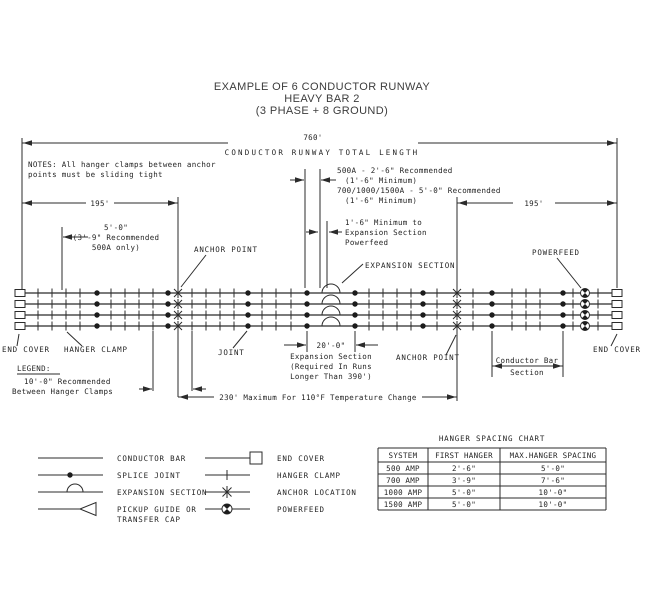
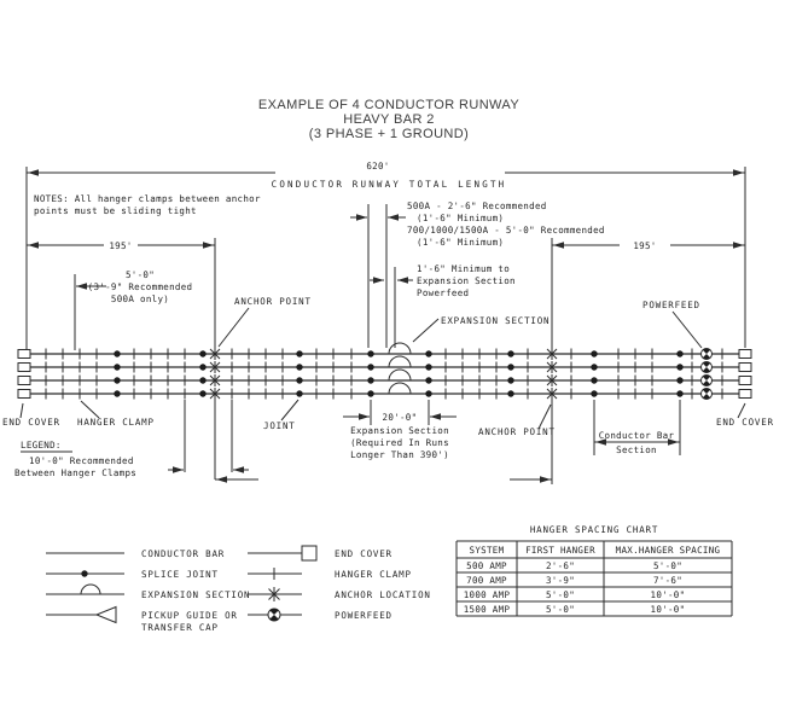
- EXAMPLE OF 6 CONDUCTOR RUNWAY
+ EXAMPLE OF 4 CONDUCTOR RUNWAY
  HEAVY BAR 2
- (3 PHASE + 8 GROUND)
+ (3 PHASE + 1 GROUND)
- 760'
+ 620'
  CONDUCTOR RUNWAY TOTAL LENGTH
  NOTES: All hanger clamps between anchor
  points must be sliding tight
  195'
  195'
  5'-0"
  (3'-9" Recommended
  500A only)
  ANCHOR POINT
  500A - 2'-6" Recommended
  (1'-6" Minimum)
  700/1000/1500A - 5'-0" Recommended
  (1'-6" Minimum)
  1'-6" Minimum to
  Expansion Section
  Powerfeed
  EXPANSION SECTION
  POWERFEED
  END COVER
  HANGER CLAMP
  JOINT
  ANCHOR POINT
  END COVER
  Conductor Bar
  Section
  20'-0"
  Expansion Section
  (Required In Runs
  Longer Than 390')
  LEGEND:
  10'-0" Recommended
  Between Hanger Clamps
- 230' Maximum For 110°F Temperature Change
  CONDUCTOR BAR
  SPLICE JOINT
  EXPANSION SECTION
  PICKUP GUIDE OR
  TRANSFER CAP
  END COVER
  HANGER CLAMP
  ANCHOR LOCATION
  POWERFEED
  HANGER SPACING CHART
  SYSTEM
  FIRST HANGER
  MAX.HANGER SPACING
  500 AMP
  2'-6"
  5'-0"
  700 AMP
  3'-9"
  7'-6"
  1000 AMP
  5'-0"
  10'-0"
  1500 AMP
  5'-0"
  10'-0"
